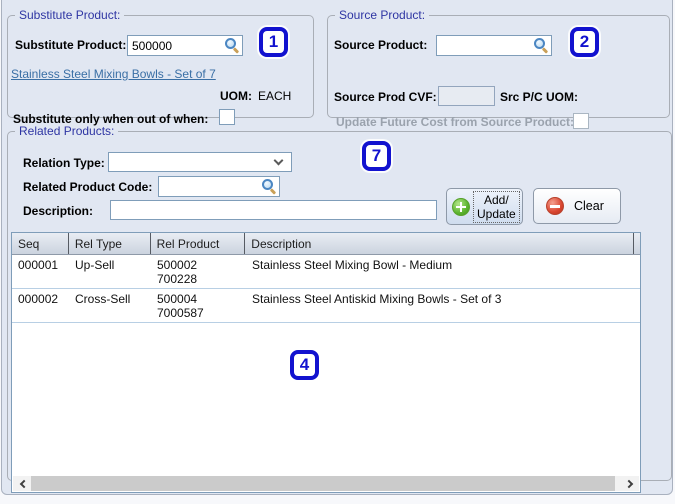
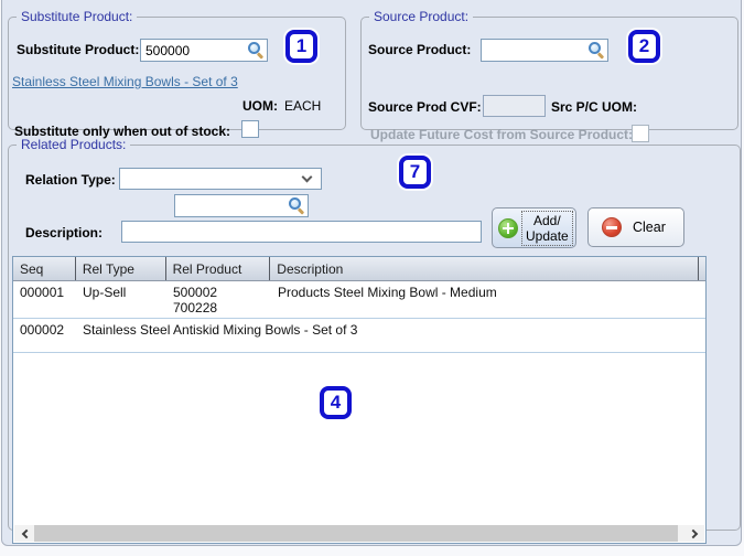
  Substitute Product:
  Substitute Product:
  500000
- Stainless Steel Mixing Bowls - Set of 7
+ Stainless Steel Mixing Bowls - Set of 3
  UOM:
  EACH
- Substitute only when out of when:
+ Substitute only when out of stock:
  Source Product:
  Source Product:
  Source Prod CVF:
  Src P/C UOM:
  Update Future Cost from Source Product
  Related Products:
  Relation Type:
- Related Product Code:
  Description:
  Add/
  Update
  Clear
  Seq
  Rel Type
  Rel Product
  Description
  000001
  Up-Sell
  500002
  700228
- Stainless Steel Mixing Bowl - Medium
+ Products Steel Mixing Bowl - Medium
  000002
- Cross-Sell
- 500004
- 7000587
  Stainless Steel Antiskid Mixing Bowls - Set of 3
  1
  2
  7
  4
